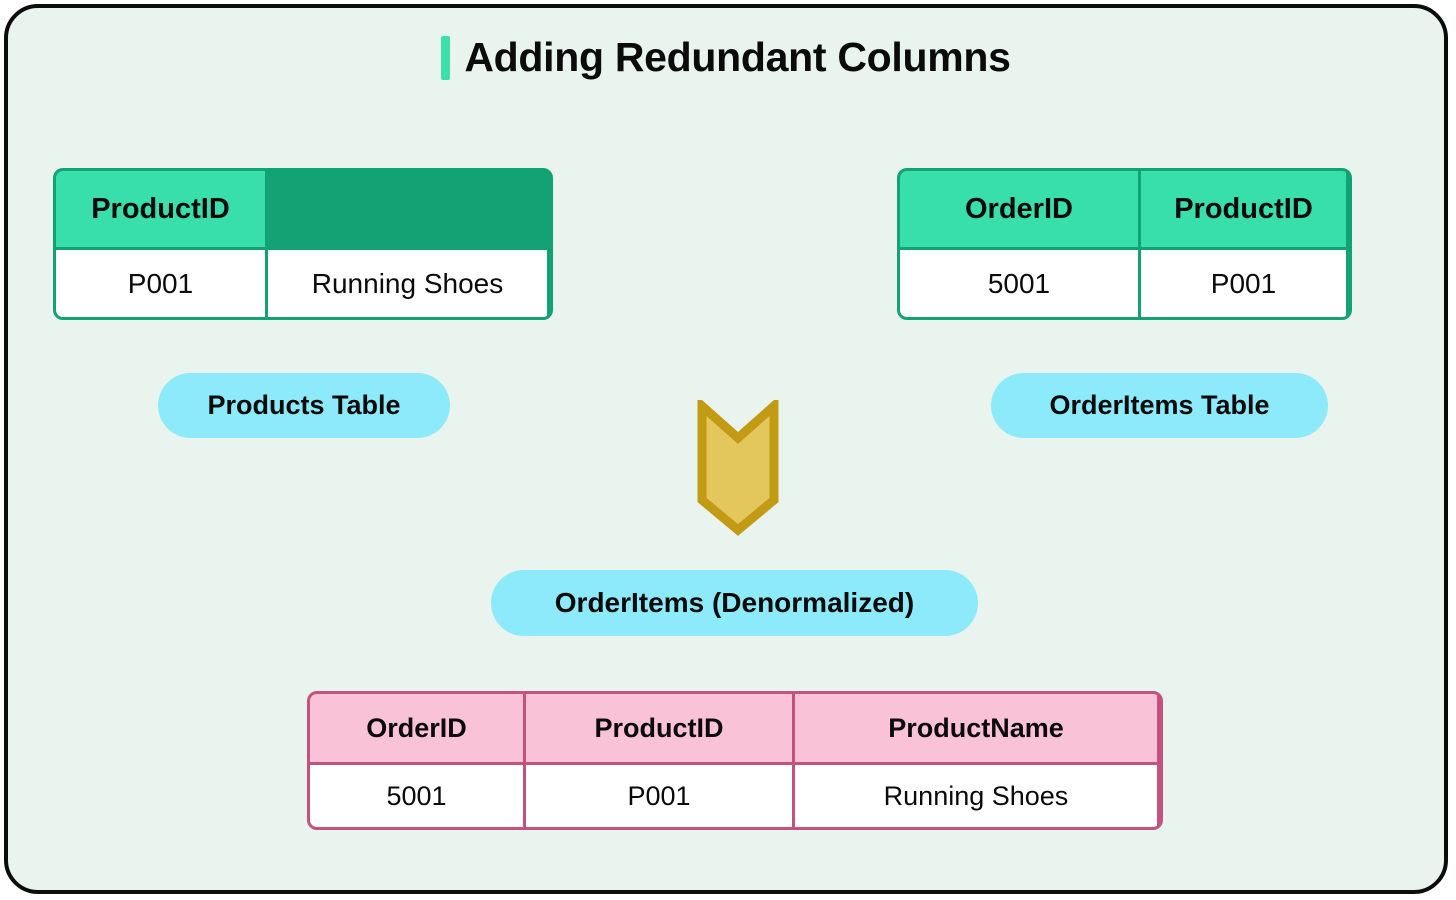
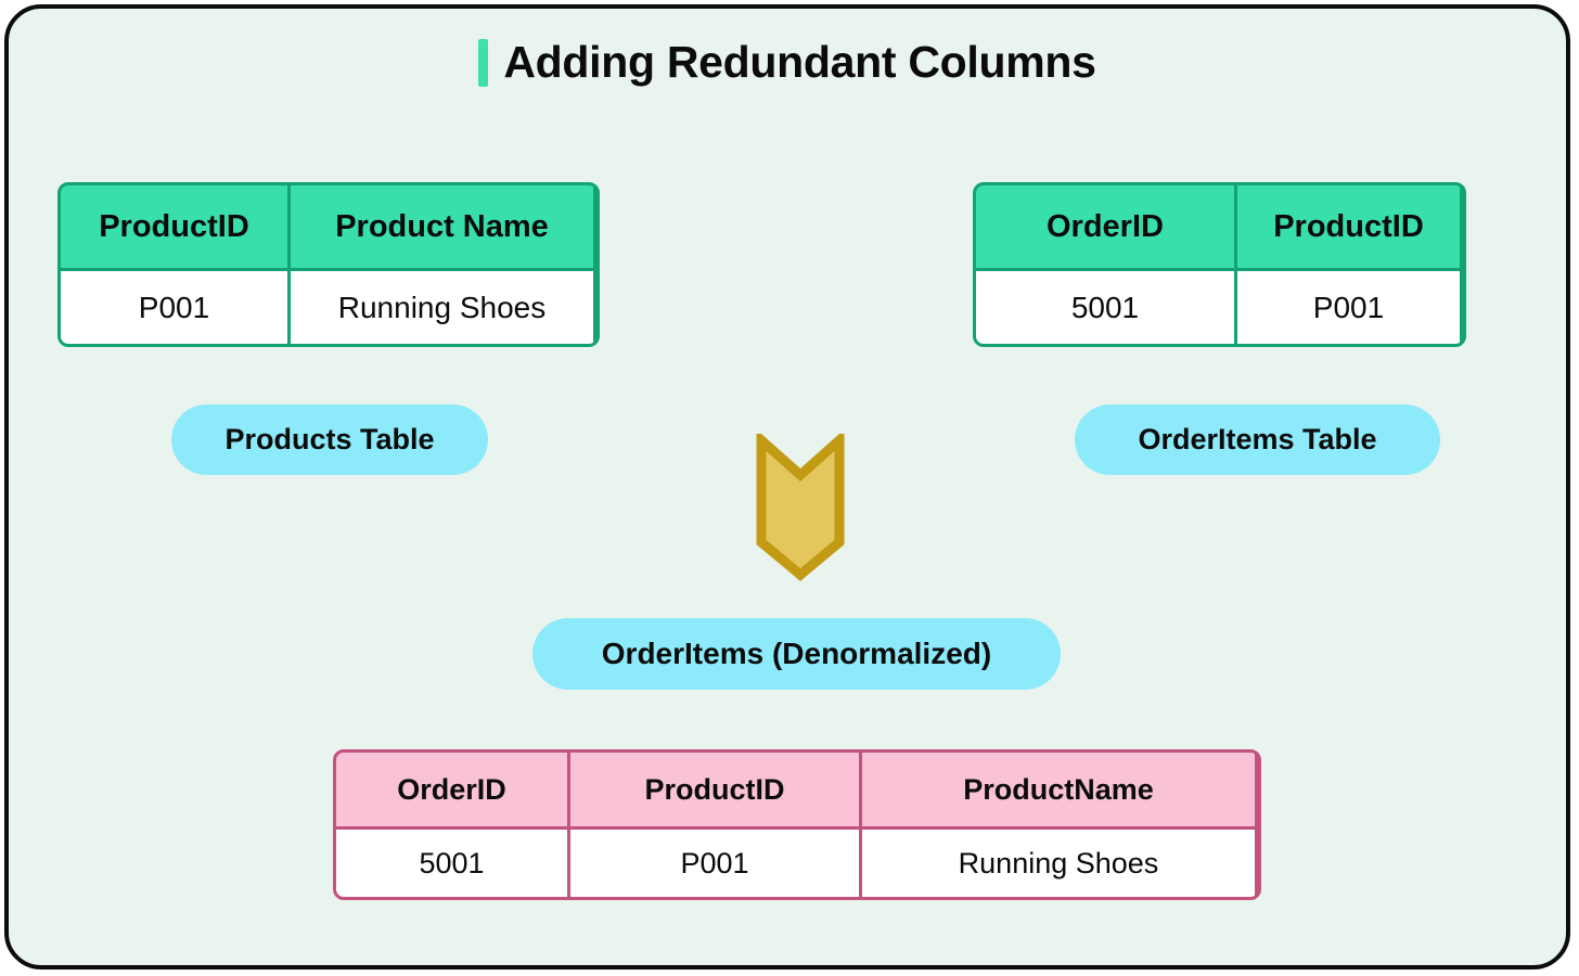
  Adding Redundant Columns
  ProductID
+ Product Name
  P001
  Running Shoes
  OrderID
  ProductID
  5001
  P001
  Products Table
  OrderItems Table
  OrderItems (Denormalized)
  OrderID
  ProductID
  ProductName
  5001
  P001
  Running Shoes
